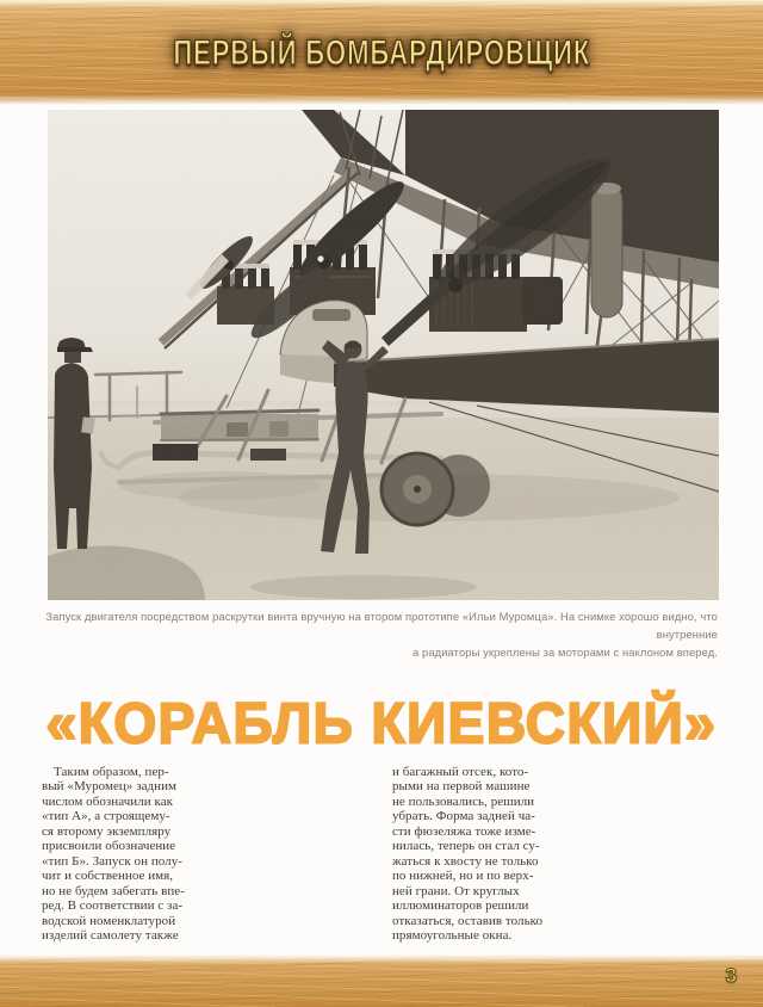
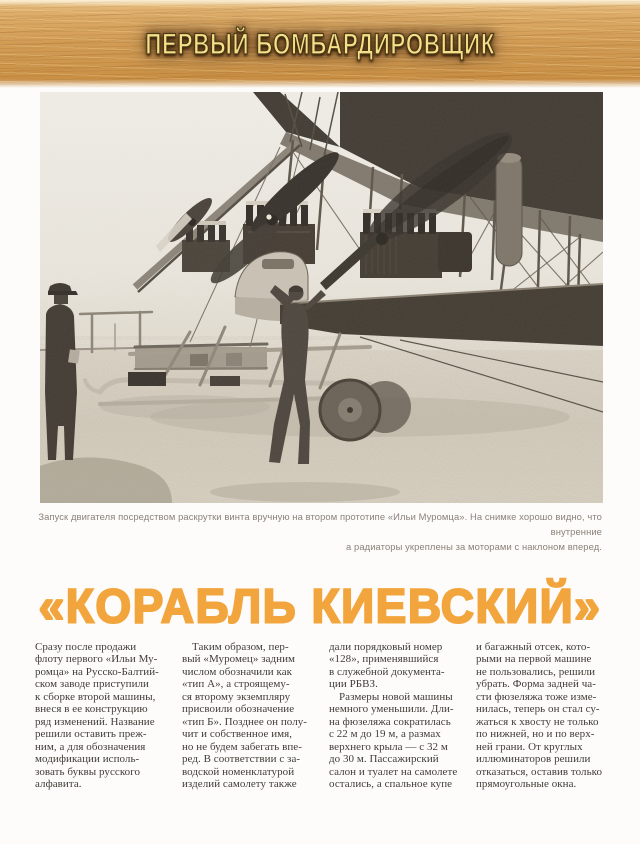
  ПЕРВЫЙ БОМБАРДИРОВЩИК
  Запуск двигателя посредством раскрутки винта вручную на втором прототипе «Ильи Муромца». На снимке хорошо видно, что внутренние
  а радиаторы укреплены за моторами с наклоном вперед.
  «КОРАБЛЬ КИЕВСКИЙ»
+ Сразу после продажи
+ флоту первого «Ильи Му-
+ ромца» на Русско-Балтий-
+ ском заводе приступили
+ к сборке второй машины,
+ внеся в ее конструкцию
+ ряд изменений. Название
+ решили оставить преж-
+ ним, а для обозначения
+ модификации исполь-
+ зовать буквы русского
+ алфавита.
  Таким образом, пер-
  вый «Муромец» задним
  числом обозначили как
  «тип А», а строящему-
  ся второму экземпляру
  присвоили обозначение
- «тип Б». Запуск он полу-
+ «тип Б». Позднее он полу-
  чит и собственное имя,
  но не будем забегать впе-
  ред. В соответствии с за-
  водской номенклатурой
  изделий самолету также
+ дали порядковый номер
+ «128», применявшийся
+ в служебной документа-
+ ции РБВЗ.
+ Размеры новой машины
+ немного уменьшили. Дли-
+ на фюзеляжа сократилась
+ с 22 м до 19 м, а размах
+ верхнего крыла — с 32 м
+ до 30 м. Пассажирский
+ салон и туалет на самолете
+ остались, а спальное купе
  и багажный отсек, кото-
  рыми на первой машине
  не пользовались, решили
  убрать. Форма задней ча-
  сти фюзеляжа тоже изме-
  нилась, теперь он стал су-
  жаться к хвосту не только
  по нижней, но и по верх-
  ней грани. От круглых
  иллюминаторов решили
  отказаться, оставив только
  прямоугольные окна.
- 3
